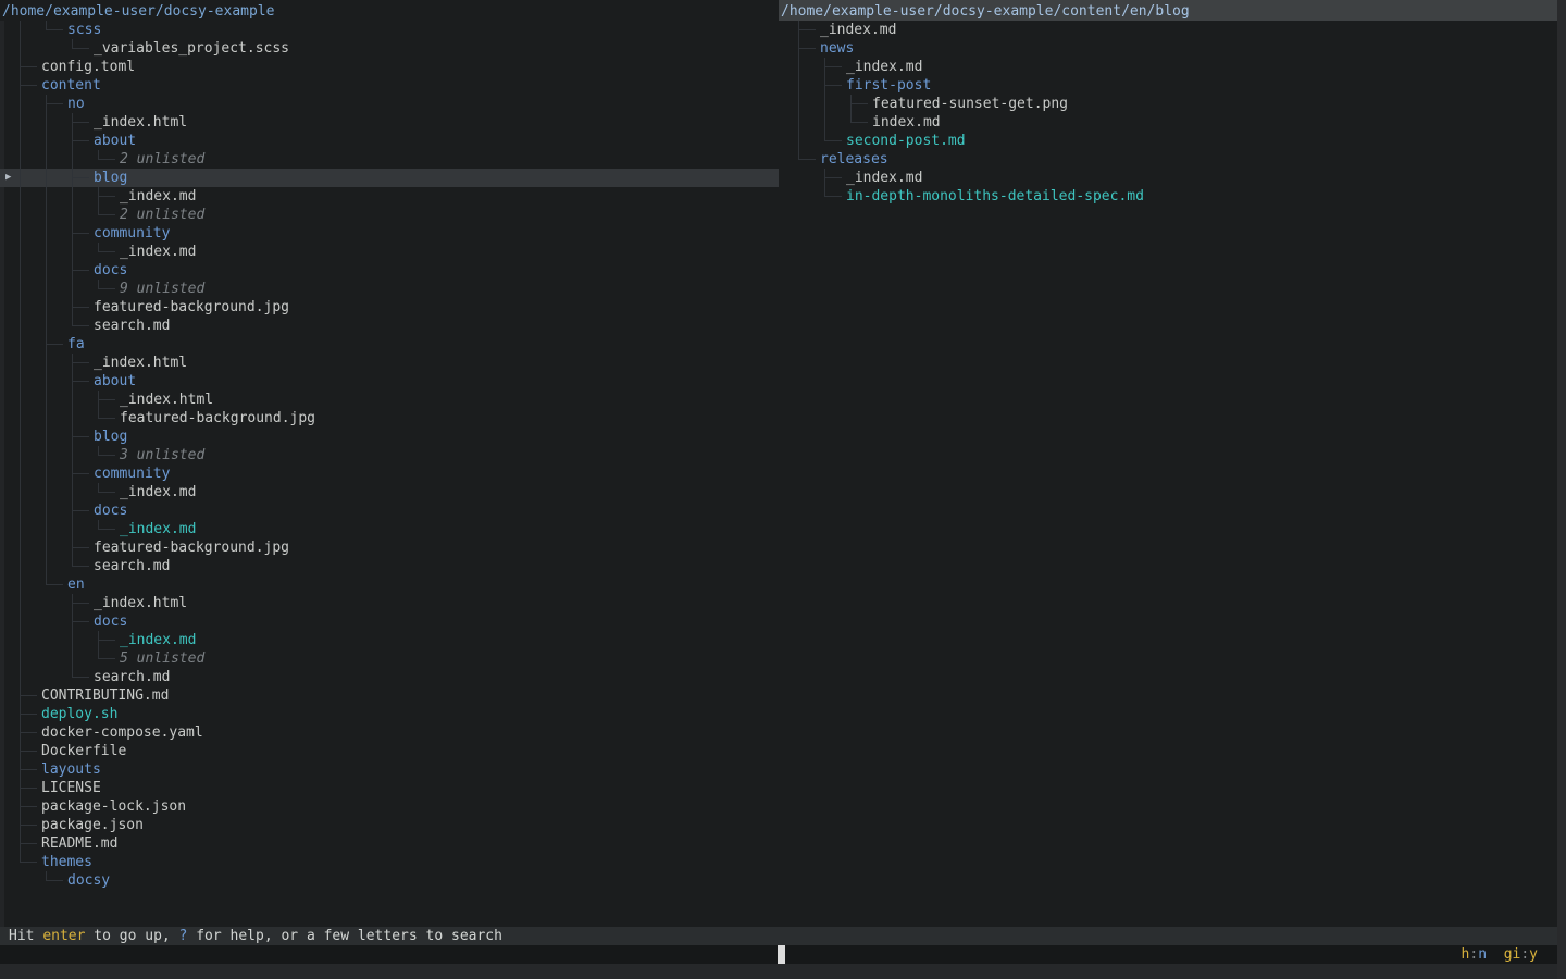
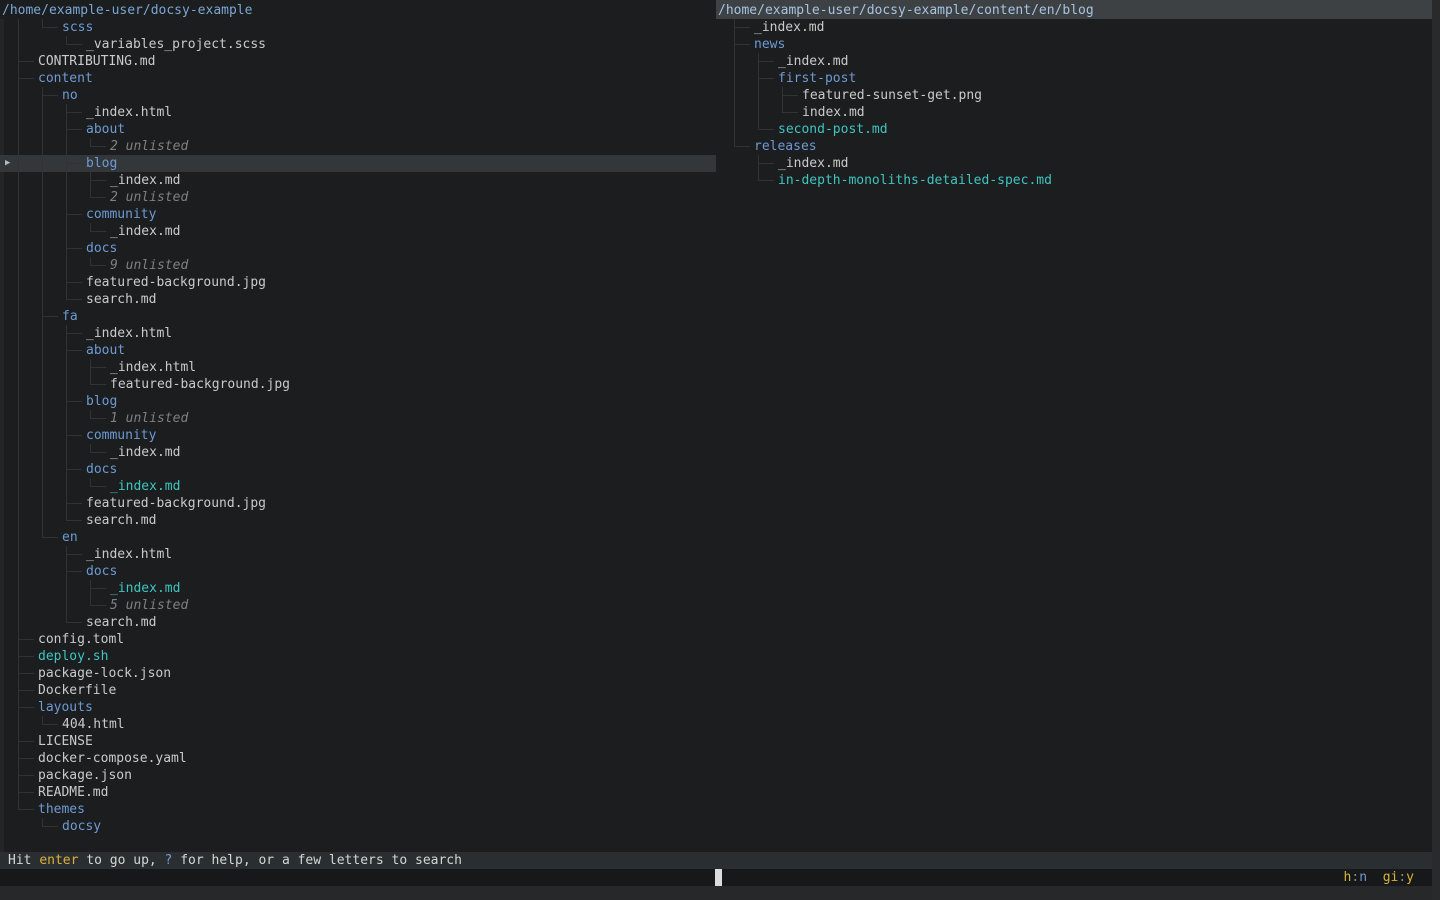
  /home/example-user/docsy-example
  scss
  _variables_project.scss
- config.toml
+ CONTRIBUTING.md
  content
  no
  _index.html
  about
  2 unlisted
  ▶
  blog
  _index.md
  2 unlisted
  community
  _index.md
  docs
  9 unlisted
  featured-background.jpg
  search.md
  fa
  _index.html
  about
  _index.html
  featured-background.jpg
  blog
- 3 unlisted
+ 1 unlisted
  community
  _index.md
  docs
  _index.md
  featured-background.jpg
  search.md
  en
  _index.html
  docs
  _index.md
  5 unlisted
  search.md
- CONTRIBUTING.md
+ config.toml
  deploy.sh
- docker-compose.yaml
+ package-lock.json
  Dockerfile
  layouts
+ 404.html
  LICENSE
- package-lock.json
+ docker-compose.yaml
  package.json
  README.md
  themes
  docsy
  /home/example-user/docsy-example/content/en/blog
  _index.md
  news
  _index.md
  first-post
  featured-sunset-get.png
  index.md
  second-post.md
  releases
  _index.md
  in-depth-monoliths-detailed-spec.md
  Hit enter to go up, ? for help, or a few letters to search
  h:n gi:y
